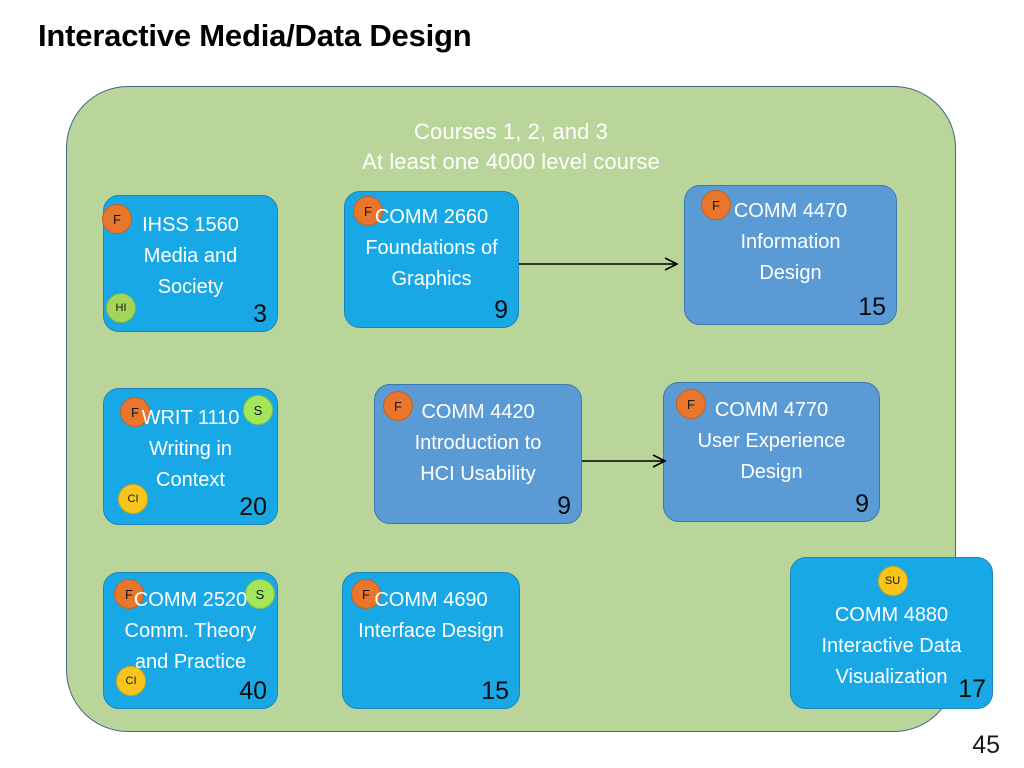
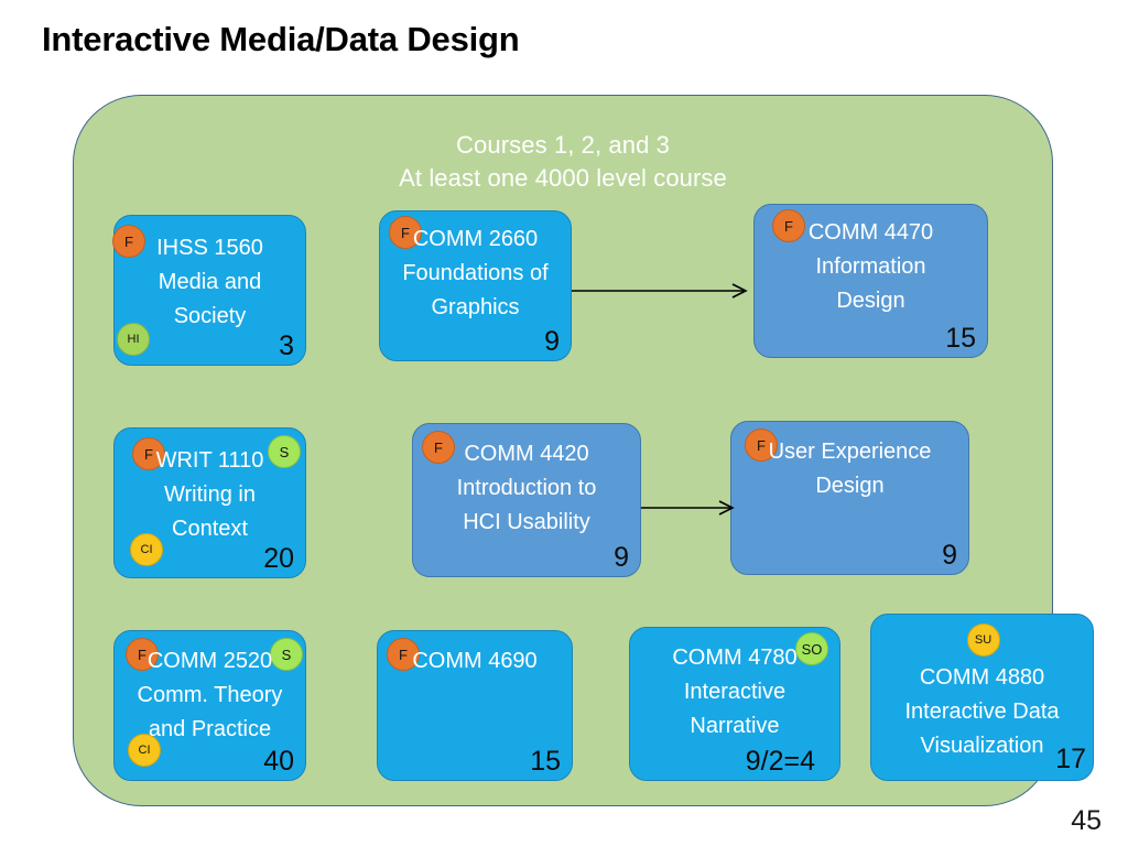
  Interactive Media/Data Design
  Courses 1, 2, and 3
  At least one 4000 level course
  F
  HI
  IHSS 1560
  Media and
  Society
  3
  F
  COMM 2660
  Foundations of
  Graphics
  9
  F
  COMM 4470
  Information
  Design
  15
  F
  S
  CI
  WRIT 1110
  Writing in
  Context
  20
  F
  COMM 4420
  Introduction to
  HCI Usability
  9
  F
- COMM 4770
  User Experience
  Design
  9
  F
  S
  CI
  COMM 2520
  Comm. Theory
  and Practice
  40
  F
  COMM 4690
- Interface Design
  15
+ SO
+ COMM 4780
+ Interactive
+ Narrative
+ 9/2=4
  SU
  COMM 4880
  Interactive Data
  Visualization
  17
  45
